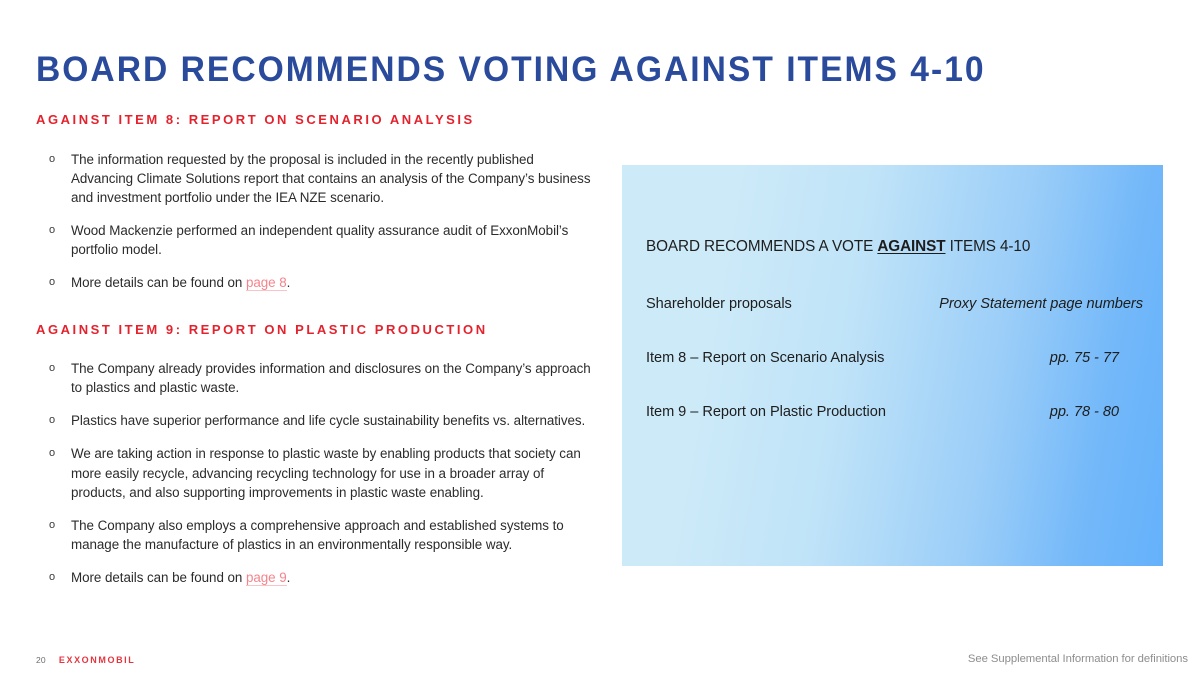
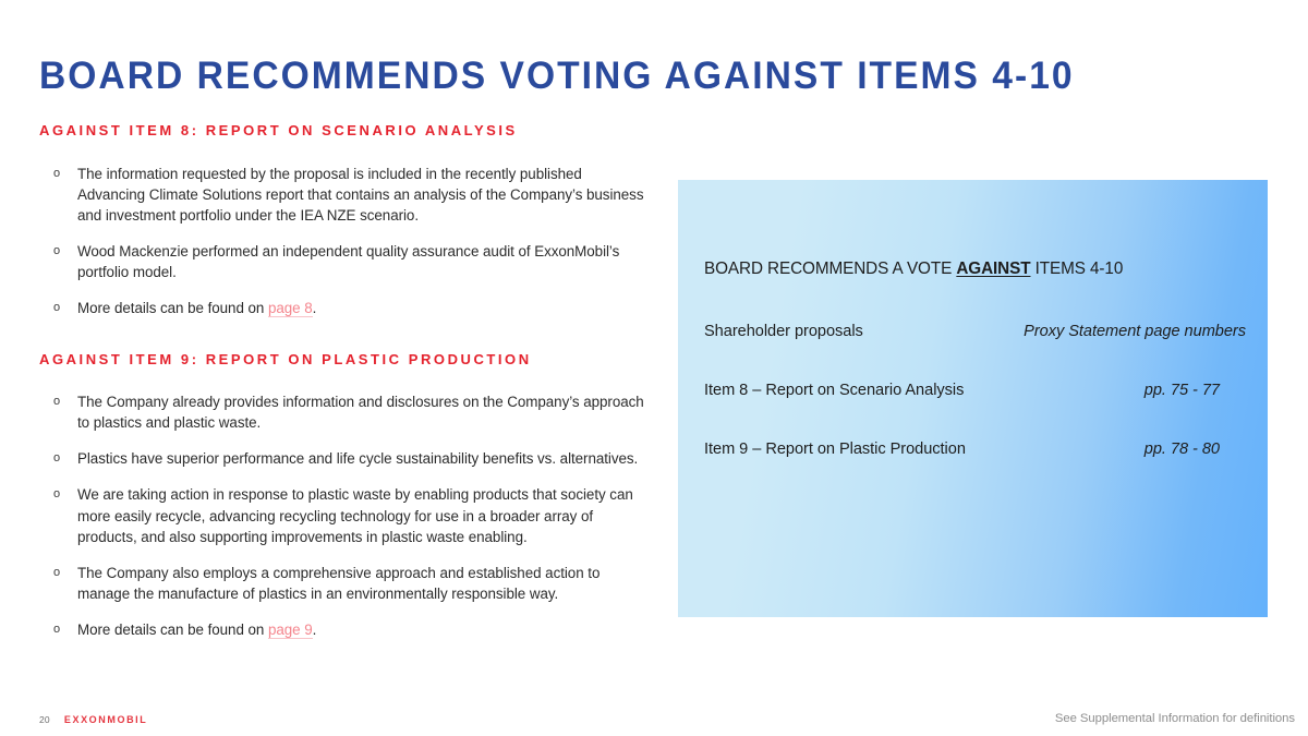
  BOARD RECOMMENDS VOTING AGAINST ITEMS 4-10
  AGAINST ITEM 8: REPORT ON SCENARIO ANALYSIS
  o
  The information requested by the proposal is included in the recently published Advancing Climate Solutions report that contains an analysis of the Company’s business and investment portfolio under the IEA NZE scenario.
  o
  Wood Mackenzie performed an independent quality assurance audit of ExxonMobil’s portfolio model.
  o
  More details can be found on page 8.
  AGAINST ITEM 9: REPORT ON PLASTIC PRODUCTION
  o
  The Company already provides information and disclosures on the Company’s approach to plastics and plastic waste.
  o
  Plastics have superior performance and life cycle sustainability benefits vs. alternatives.
  o
  We are taking action in response to plastic waste by enabling products that society can more easily recycle, advancing recycling technology for use in a broader array of products, and also supporting improvements in plastic waste enabling.
  o
- The Company also employs a comprehensive approach and established systems to manage the manufacture of plastics in an environmentally responsible way.
+ The Company also employs a comprehensive approach and established action to manage the manufacture of plastics in an environmentally responsible way.
  o
  More details can be found on page 9.
  BOARD RECOMMENDS A VOTE AGAINST ITEMS 4-10
  Shareholder proposals
  Proxy Statement page numbers
  Item 8 – Report on Scenario Analysis
  pp. 75 - 77
  Item 9 – Report on Plastic Production
  pp. 78 - 80
  20
  EXXONMOBIL
  See Supplemental Information for definitions
